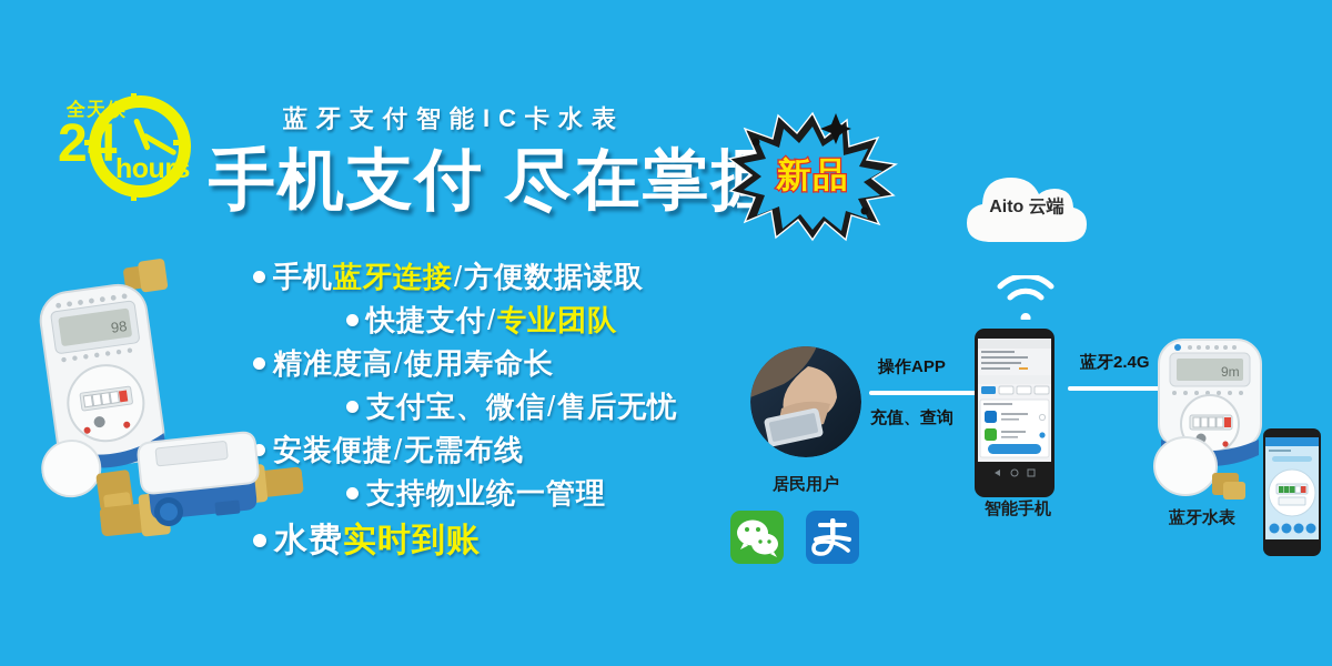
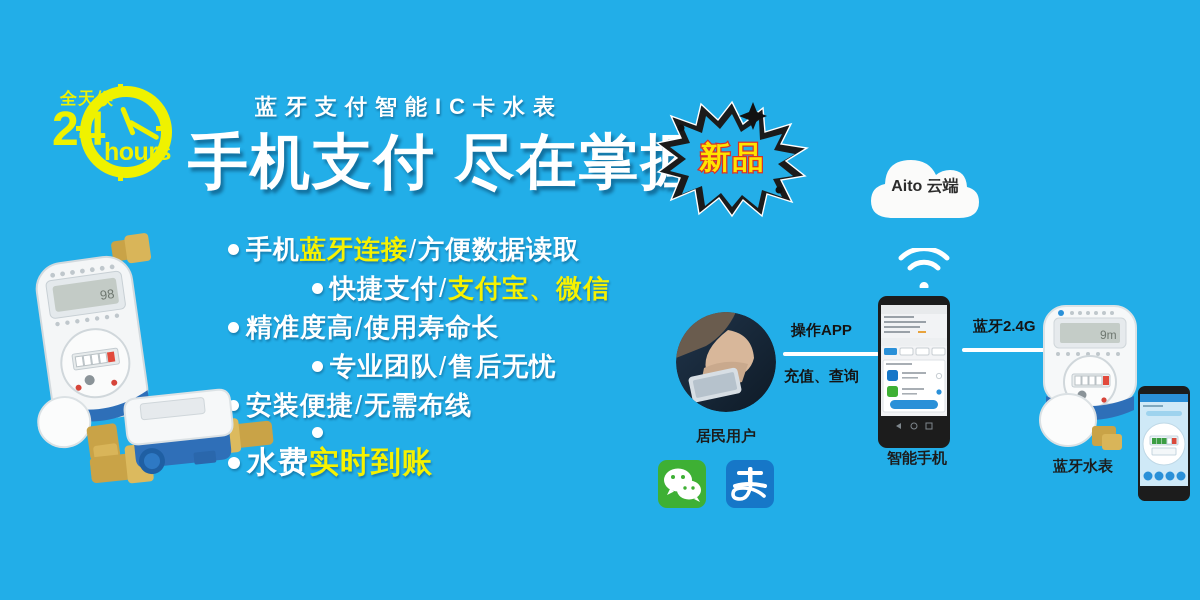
  全天候
  24
  hours
  蓝牙支付智能IC卡水表
  手机支付 尽在掌
  新品
  手机蓝牙连接/方便数据读取
- 快捷支付/专业团队
+ 快捷支付/支付宝、微信
  精准度高/使用寿命长
- 支付宝、微信/售后无忧
+ 专业团队/售后无忧
  安装便捷/无需布线
- 支持物业统一管理
  水费实时到账
  Aito 云端
  居民用户
  操作APP
  充值、查询
  蓝牙2.4G
  智能手机
  9m
  蓝牙水表
